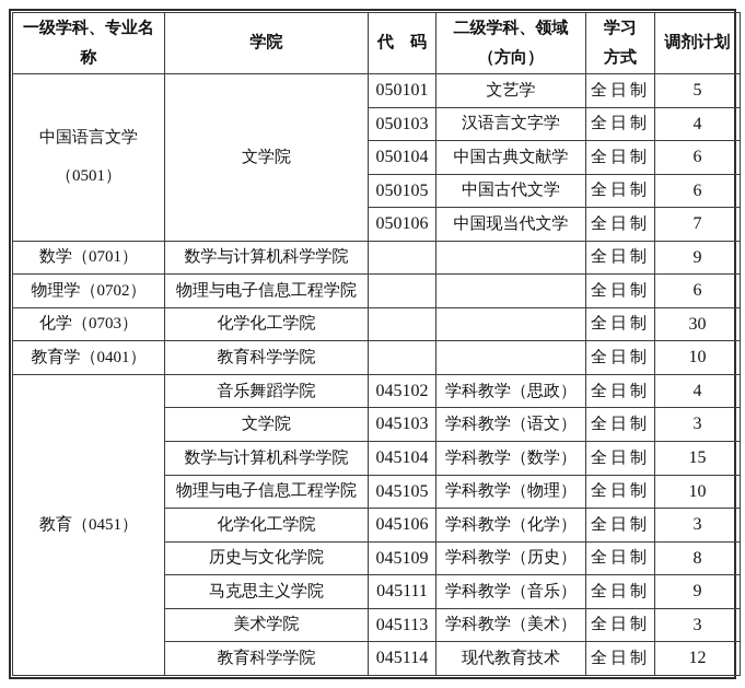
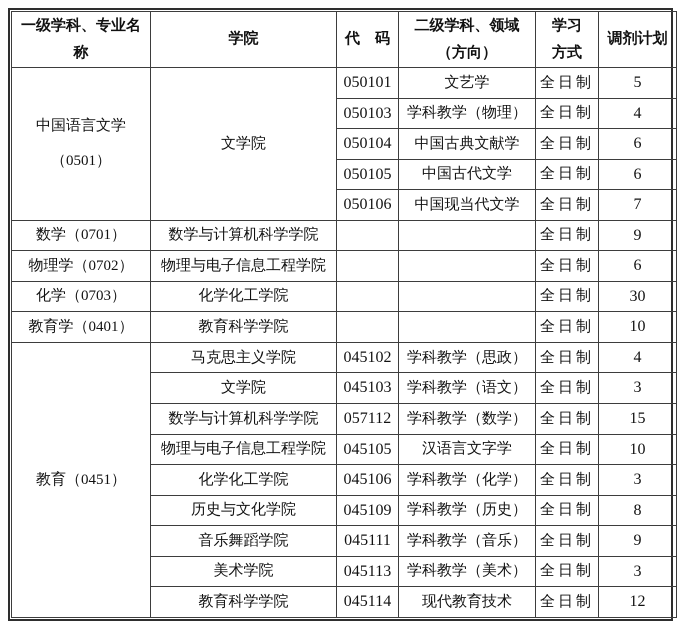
  一级学科、专业名称	学院	代 码	二级学科、领域 （方向）	学习 方式	调剂计划
  中国语言文学 （0501）	文学院	050101	文艺学	全日制	5
- 050103	汉语言文字学	全日制	4
+ 050103	学科教学（物理）	全日制	4
  050104	中国古典文献学	全日制	6
  050105	中国古代文学	全日制	6
  050106	中国现当代文学	全日制	7
  数学（0701）	数学与计算机科学学院			全日制	9
  物理学（0702）	物理与电子信息工程学院			全日制	6
  化学（0703）	化学化工学院			全日制	30
  教育学（0401）	教育科学学院			全日制	10
- 教育（0451）	音乐舞蹈学院	045102	学科教学（思政）	全日制	4
+ 教育（0451）	马克思主义学院	045102	学科教学（思政）	全日制	4
  文学院	045103	学科教学（语文）	全日制	3
- 数学与计算机科学学院	045104	学科教学（数学）	全日制	15
+ 数学与计算机科学学院	057112	学科教学（数学）	全日制	15
- 物理与电子信息工程学院	045105	学科教学（物理）	全日制	10
+ 物理与电子信息工程学院	045105	汉语言文字学	全日制	10
  化学化工学院	045106	学科教学（化学）	全日制	3
  历史与文化学院	045109	学科教学（历史）	全日制	8
- 马克思主义学院	045111	学科教学（音乐）	全日制	9
+ 音乐舞蹈学院	045111	学科教学（音乐）	全日制	9
  美术学院	045113	学科教学（美术）	全日制	3
  教育科学学院	045114	现代教育技术	全日制	12
